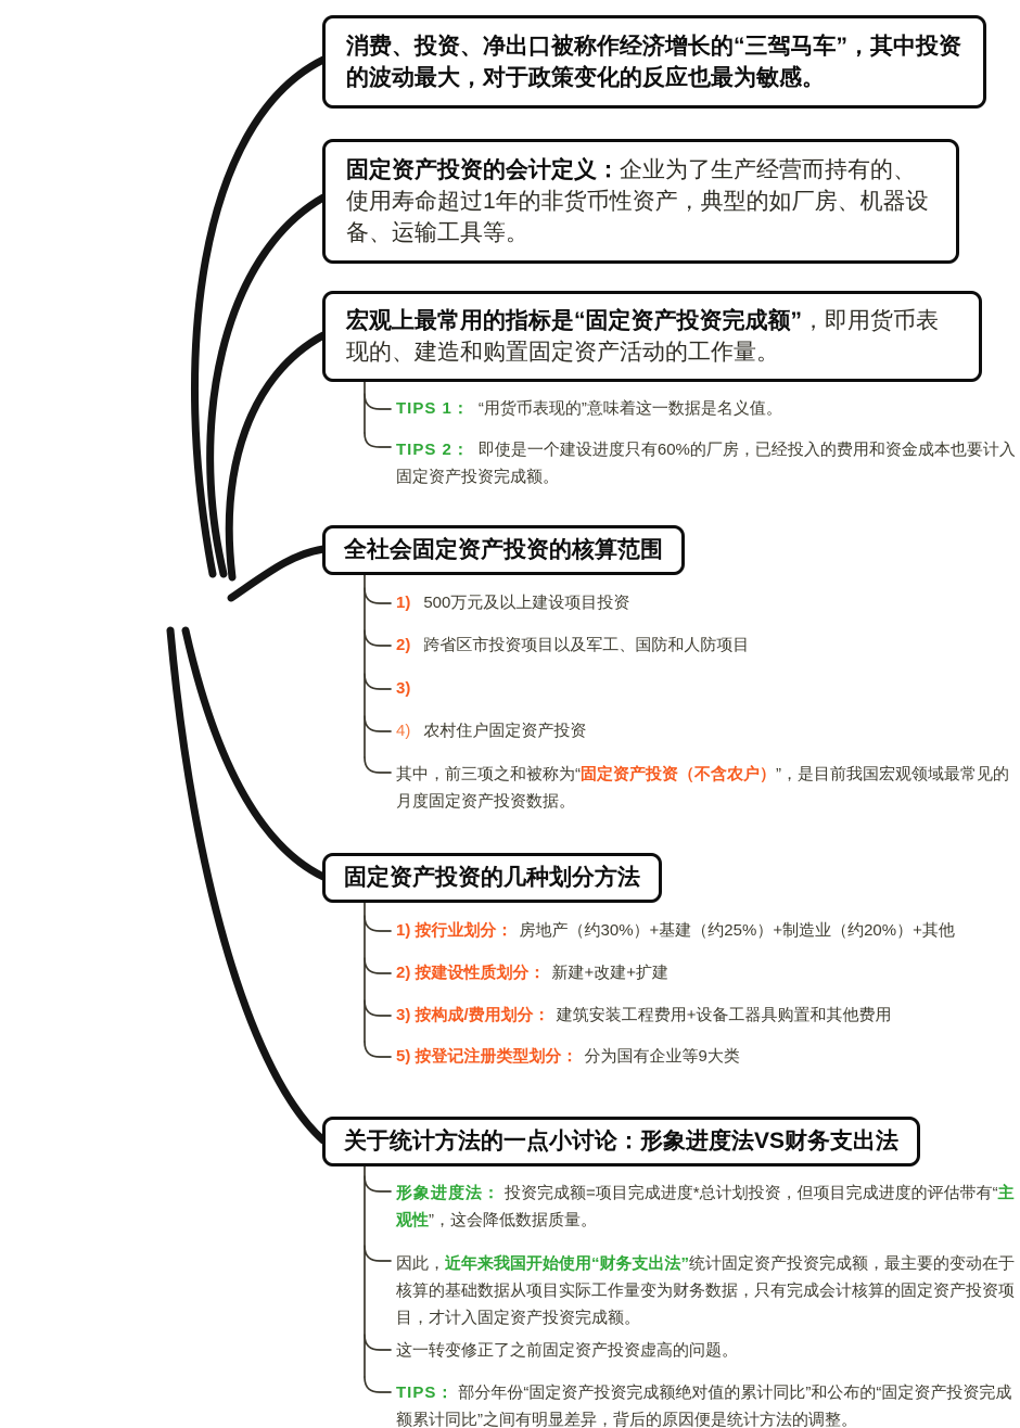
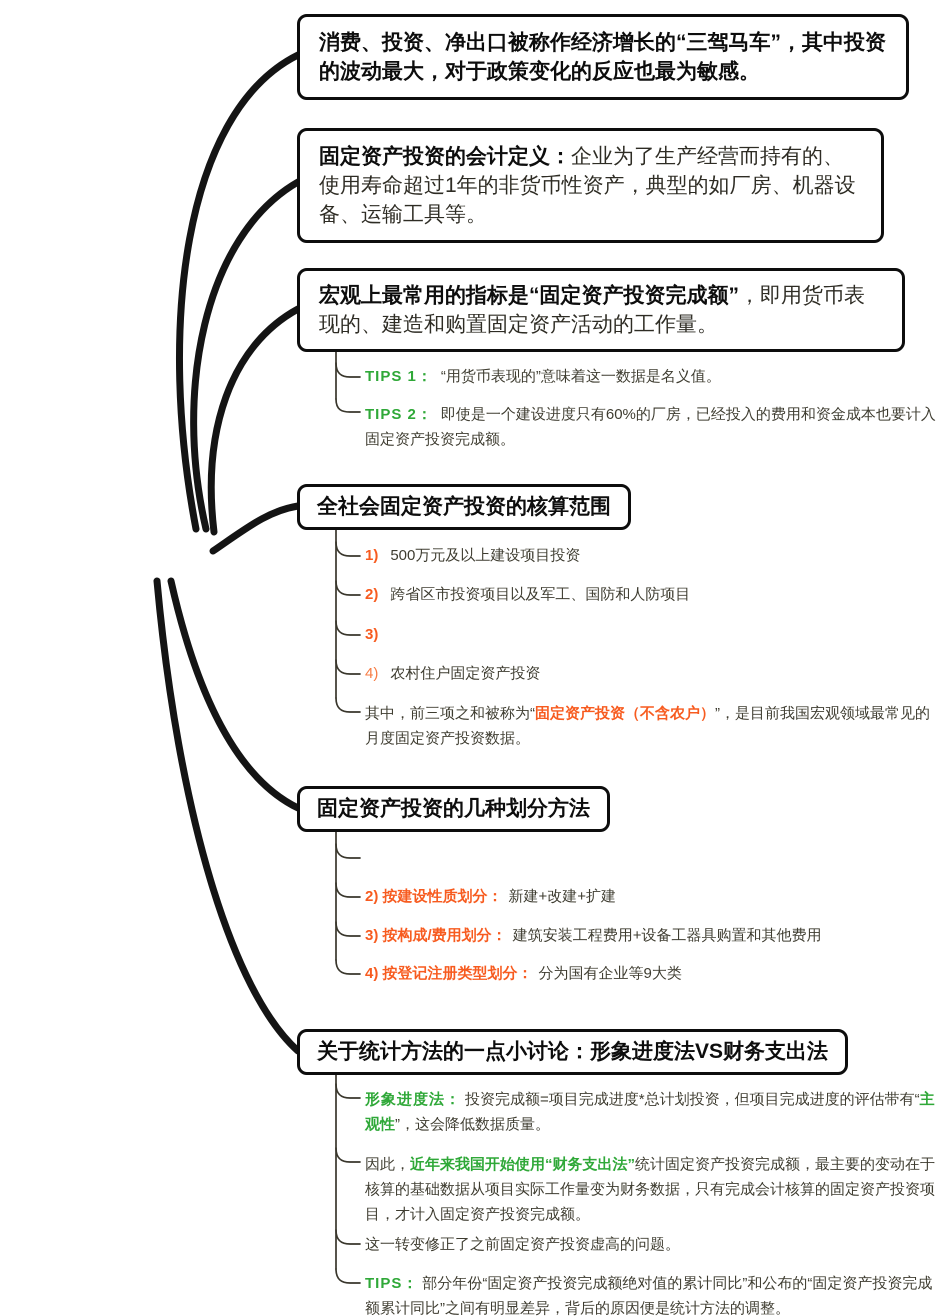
  消费、投资、净出口被称作经济增长的“三驾马车”，其中投资的波动最大，对于政策变化的反应也最为敏感。
  固定资产投资的会计定义：企业为了生产经营而持有的、使用寿命超过1年的非货币性资产，典型的如厂房、机器设备、运输工具等。
  宏观上最常用的指标是“固定资产投资完成额”，即用货币表现的、建造和购置固定资产活动的工作量。
  TIPS 1： “用货币表现的”意味着这一数据是名义值。
  TIPS 2： 即使是一个建设进度只有60%的厂房，已经投入的费用和资金成本也要计入固定资产投资完成额。
  全社会固定资产投资的核算范围
  1) 500万元及以上建设项目投资
  2) 跨省区市投资项目以及军工、国防和人防项目
  3)
  4) 农村住户固定资产投资
  其中，前三项之和被称为“固定资产投资（不含农户）”，是目前我国宏观领域最常见的月度固定资产投资数据。
  固定资产投资的几种划分方法
- 1) 按行业划分： 房地产（约30%）+基建（约25%）+制造业（约20%）+其他
  2) 按建设性质划分： 新建+改建+扩建
  3) 按构成/费用划分： 建筑安装工程费用+设备工器具购置和其他费用
- 5) 按登记注册类型划分： 分为国有企业等9大类
+ 4) 按登记注册类型划分： 分为国有企业等9大类
  关于统计方法的一点小讨论：形象进度法VS财务支出法
  形象进度法： 投资完成额=项目完成进度*总计划投资，但项目完成进度的评估带有“主观性”，这会降低数据质量。
  因此，近年来我国开始使用“财务支出法”统计固定资产投资完成额，最主要的变动在于核算的基础数据从项目实际工作量变为财务数据，只有完成会计核算的固定资产投资项目，才计入固定资产投资完成额。
  这一转变修正了之前固定资产投资虚高的问题。
  TIPS： 部分年份“固定资产投资完成额绝对值的累计同比”和公布的“固定资产投资完成额累计同比”之间有明显差异，背后的原因便是统计方法的调整。
